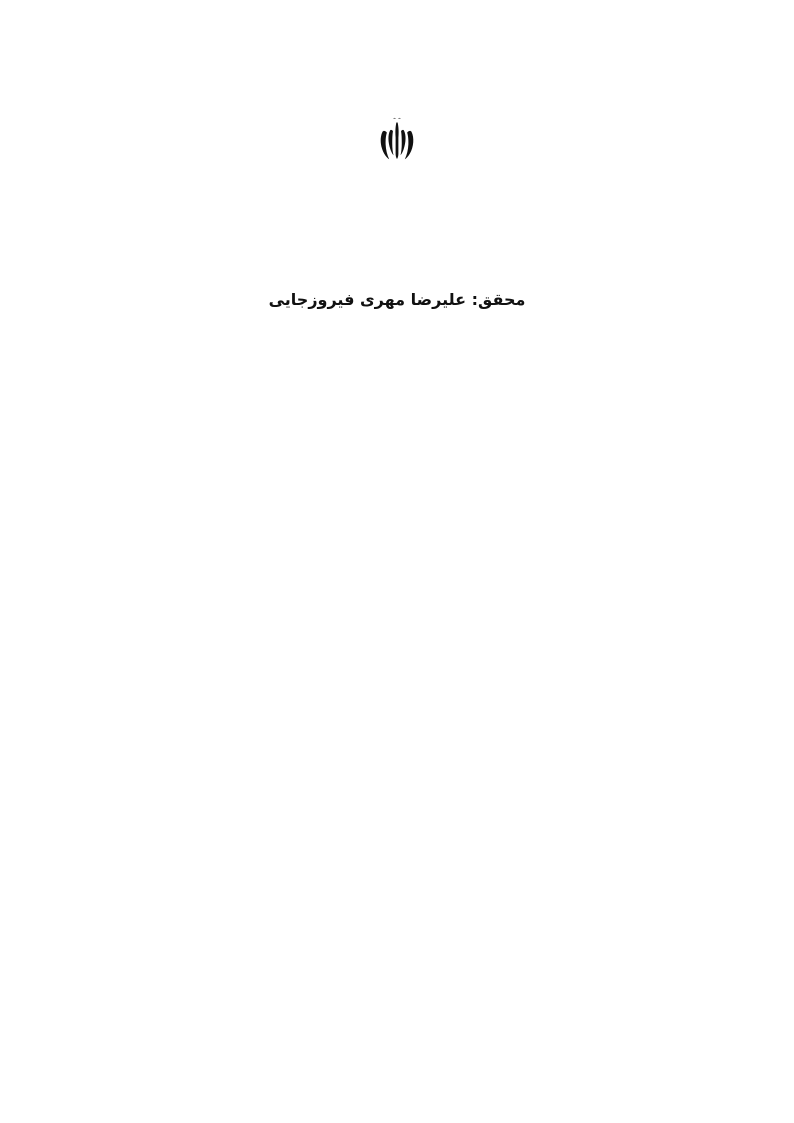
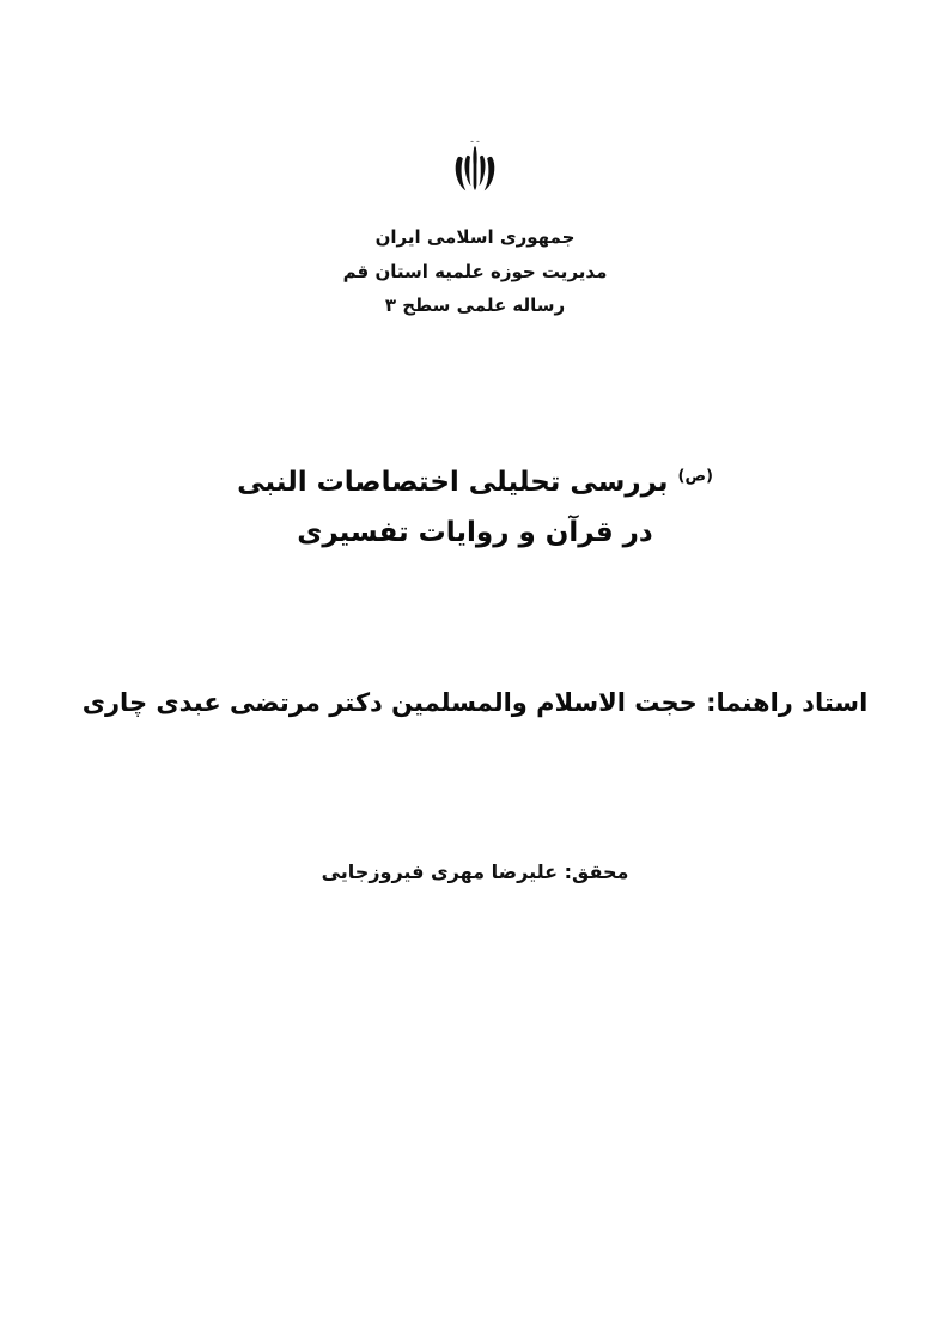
+ جمهوری اسلامی ایران
+ مدیریت حوزه علمیه استان قم
+ رساله علمی سطح ۳
+ (ص) بررسی تحلیلی اختصاصات النبی
+ در قرآن و روایات تفسیری
+ استاد راهنما: حجت الاسلام والمسلمین دکتر مرتضی عبدی چاری
  محقق: علیرضا مهری فیروزجایی
